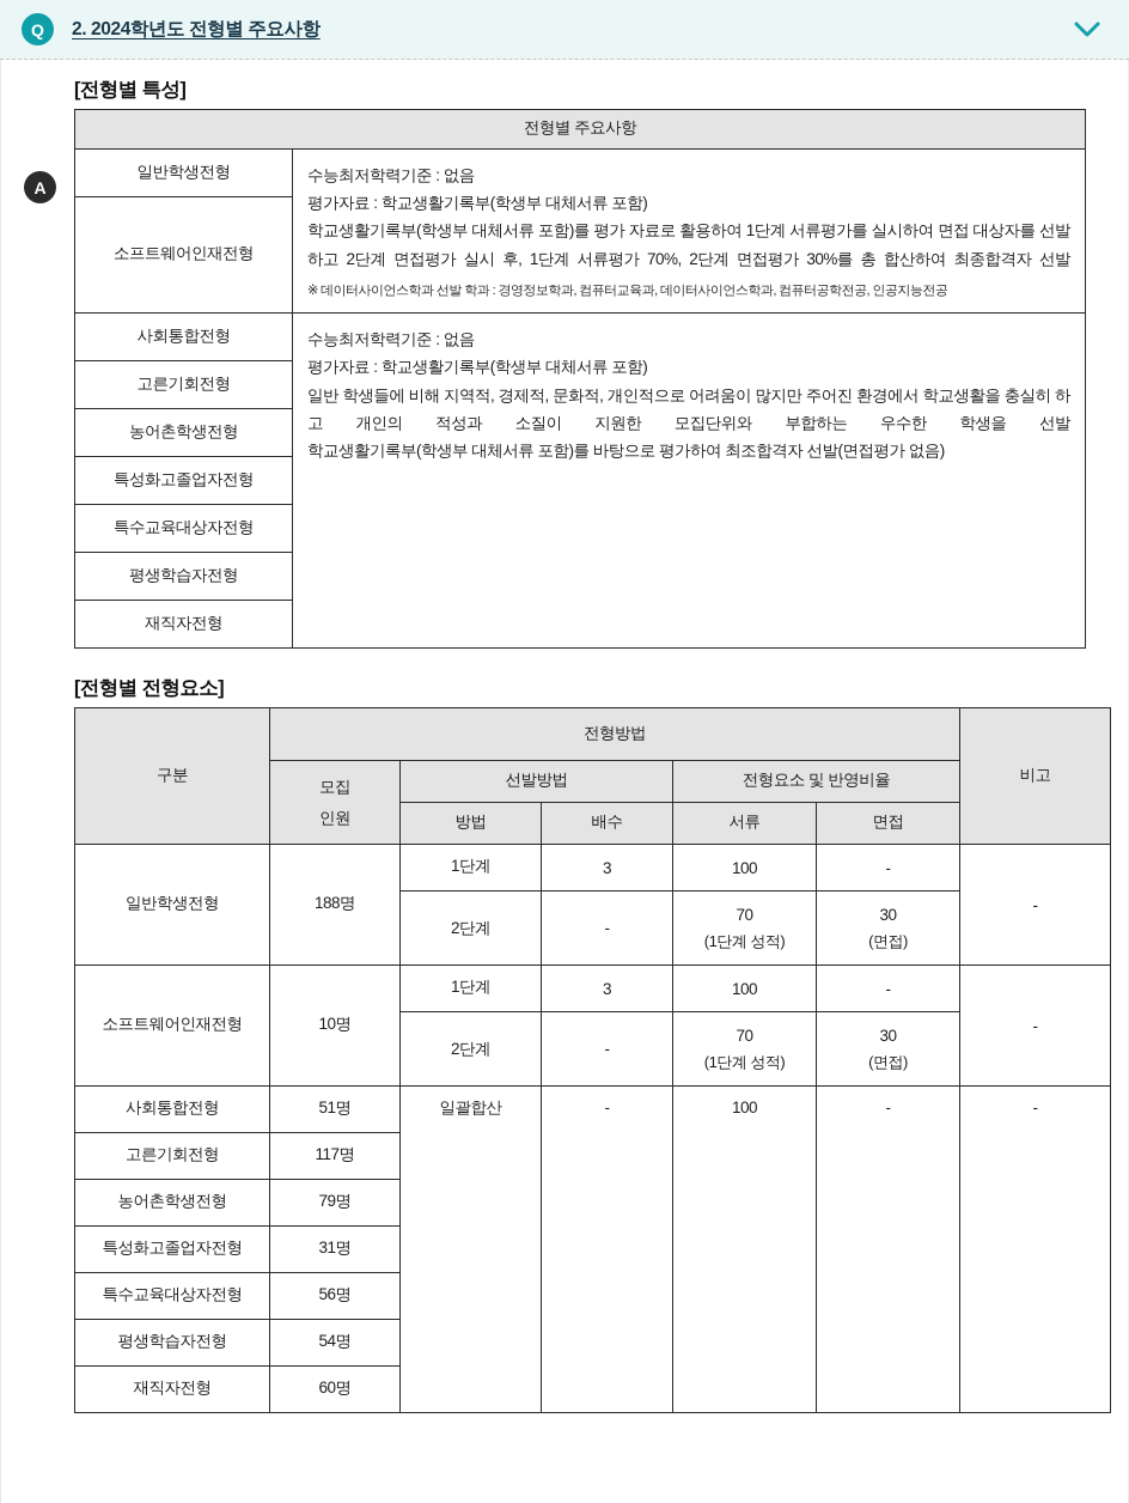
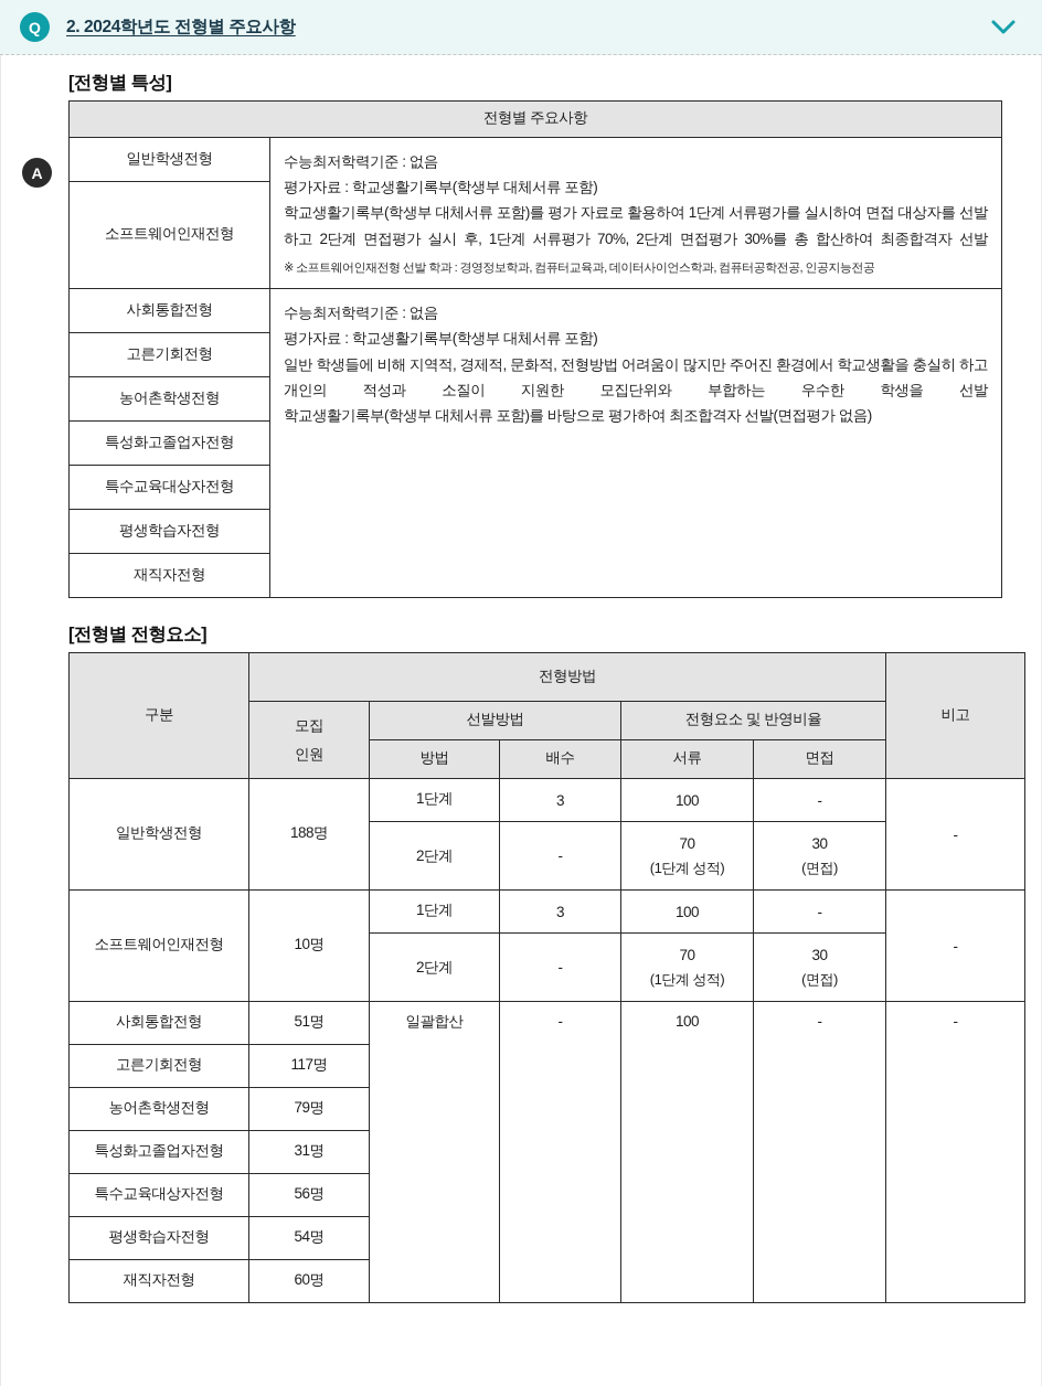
  Q
  2. 2024학년도 전형별 주요사항
  A
  [전형별 특성]
  전형별 주요사항
- 일반학생전형	수능최저학력기준 : 없음 평가자료 : 학교생활기록부(학생부 대체서류 포함) 학교생활기록부(학생부 대체서류 포함)를 평가 자료로 활용하여 1단계 서류평가를 실시하여 면접 대상자를 선발하고 2단계 면접평가 실시 후, 1단계 서류평가 70%, 2단계 면접평가 30%를 총 합산하여 최종합격자 선발 ※ 데이터사이언스학과 선발 학과 : 경영정보학과, 컴퓨터교육과, 데이터사이언스학과, 컴퓨터공학전공, 인공지능전공
+ 일반학생전형	수능최저학력기준 : 없음 평가자료 : 학교생활기록부(학생부 대체서류 포함) 학교생활기록부(학생부 대체서류 포함)를 평가 자료로 활용하여 1단계 서류평가를 실시하여 면접 대상자를 선발하고 2단계 면접평가 실시 후, 1단계 서류평가 70%, 2단계 면접평가 30%를 총 합산하여 최종합격자 선발 ※ 소프트웨어인재전형 선발 학과 : 경영정보학과, 컴퓨터교육과, 데이터사이언스학과, 컴퓨터공학전공, 인공지능전공
  소프트웨어인재전형
- 사회통합전형	수능최저학력기준 : 없음 평가자료 : 학교생활기록부(학생부 대체서류 포함) 일반 학생들에 비해 지역적, 경제적, 문화적, 개인적으로 어려움이 많지만 주어진 환경에서 학교생활을 충실히 하고 개인의 적성과 소질이 지원한 모집단위와 부합하는 우수한 학생을 선발 학교생활기록부(학생부 대체서류 포함)를 바탕으로 평가하여 최조합격자 선발(면접평가 없음)
+ 사회통합전형	수능최저학력기준 : 없음 평가자료 : 학교생활기록부(학생부 대체서류 포함) 일반 학생들에 비해 지역적, 경제적, 문화적, 전형방법 어려움이 많지만 주어진 환경에서 학교생활을 충실히 하고 개인의 적성과 소질이 지원한 모집단위와 부합하는 우수한 학생을 선발 학교생활기록부(학생부 대체서류 포함)를 바탕으로 평가하여 최조합격자 선발(면접평가 없음)
  고른기회전형
  농어촌학생전형
  특성화고졸업자전형
  특수교육대상자전형
  평생학습자전형
  재직자전형
  [전형별 전형요소]
  구분	전형방법	비고
  모집 인원	선발방법	전형요소 및 반영비율
  방법	배수	서류	면접
  일반학생전형	188명	1단계	3	100	-	-
  2단계	-	70 (1단계 성적)	30 (면접)
  소프트웨어인재전형	10명	1단계	3	100	-	-
  2단계	-	70 (1단계 성적)	30 (면접)
  사회통합전형	51명	일괄합산	-	100	-	-
  고른기회전형	117명
  농어촌학생전형	79명
  특성화고졸업자전형	31명
  특수교육대상자전형	56명
  평생학습자전형	54명
  재직자전형	60명
